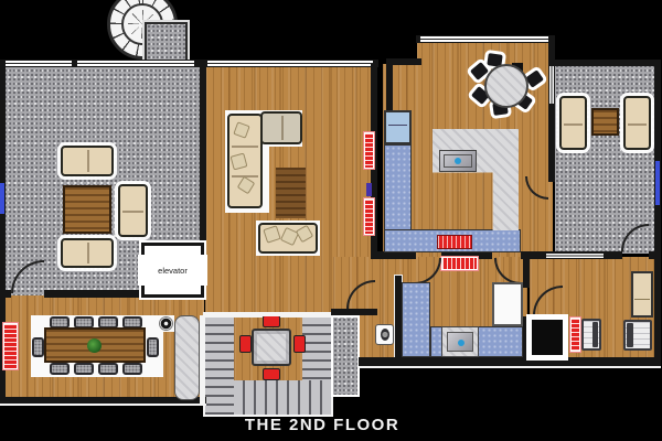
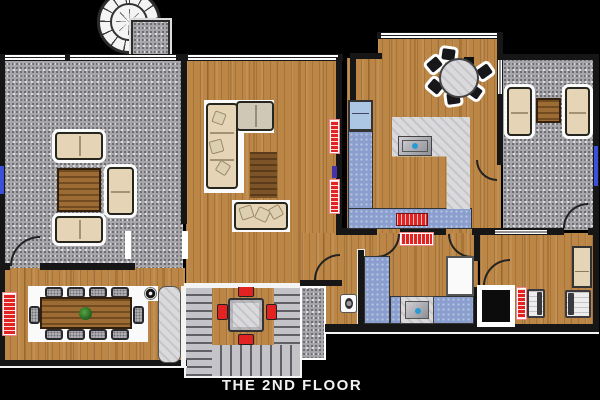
- elevator
  THE 2ND FLOOR
